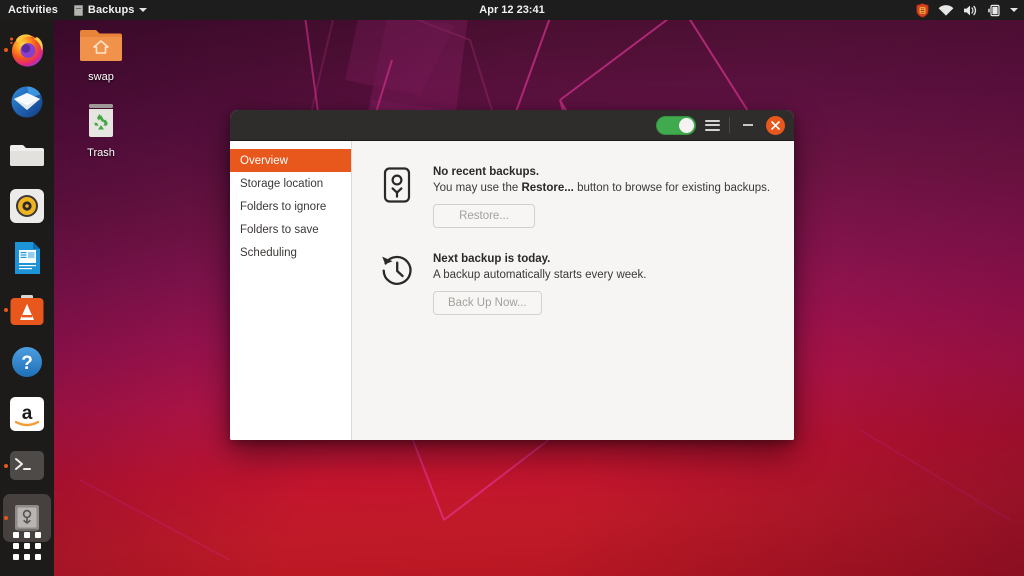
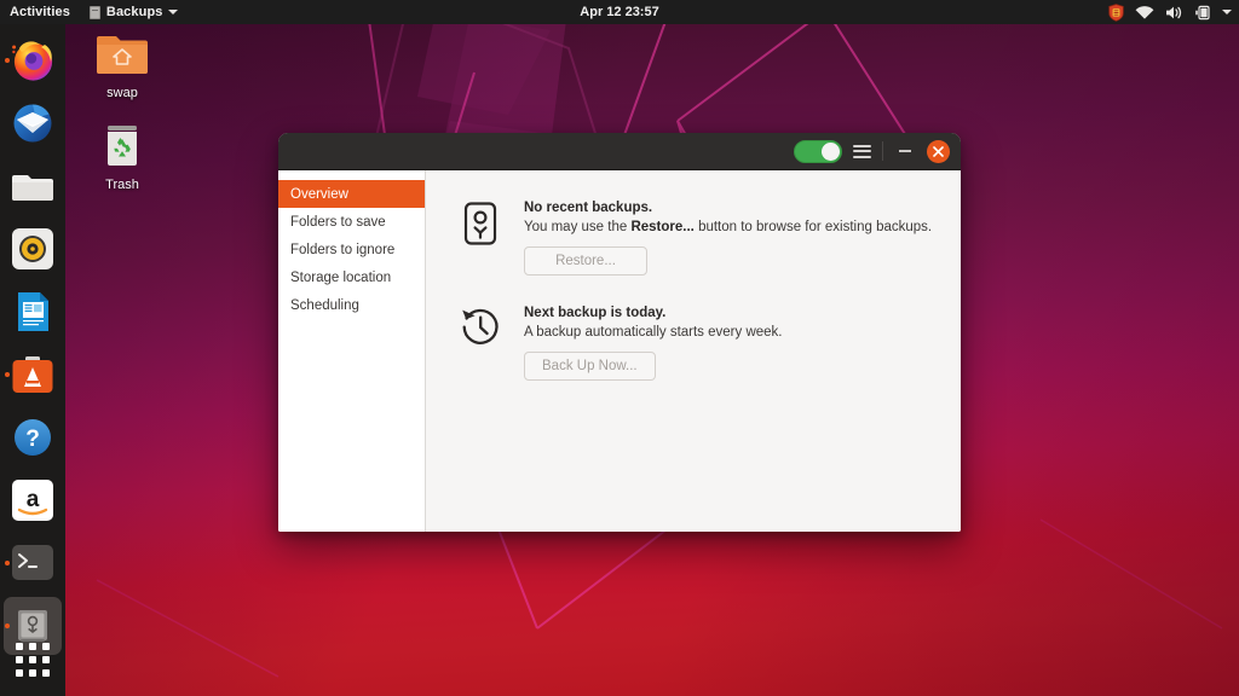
  Activities
  Backups
- Apr 12 23:41
+ Apr 12 23:57
  ?
  a
  swap
  Trash
  Overview
- Storage location
+ Folders to save
  Folders to ignore
- Folders to save
+ Storage location
  Scheduling
  No recent backups.
  You may use the Restore... button to browse for existing backups.
  Restore...
  Next backup is today.
  A backup automatically starts every week.
  Back Up Now...
